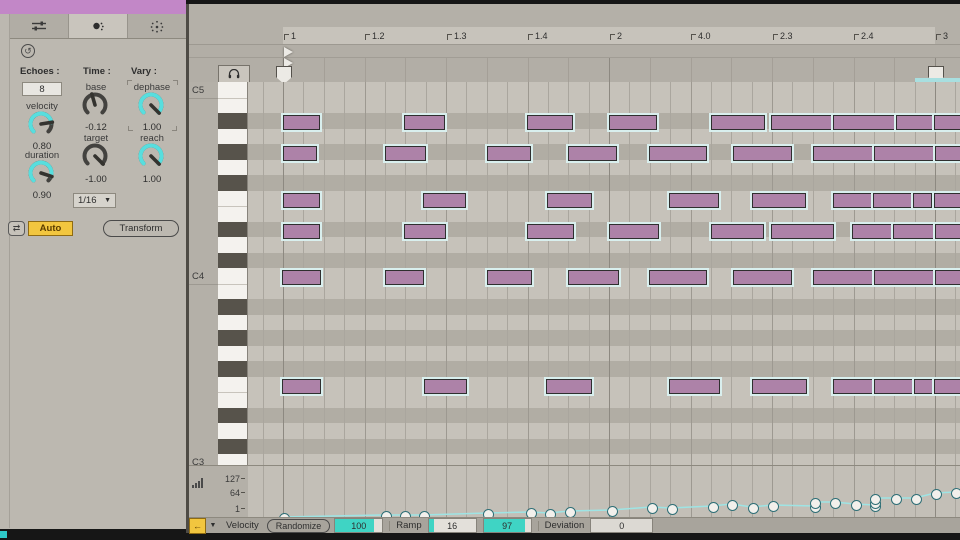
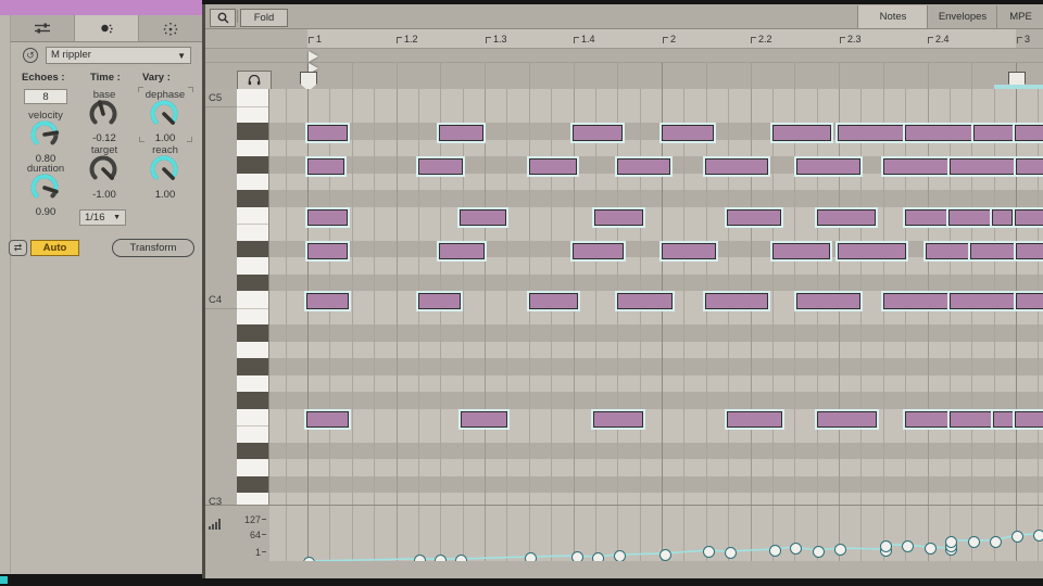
  ↺
+ M rippler
+ ▼
  Echoes :
  Time :
  Vary :
  8
  velocity
  0.80
  duration
  0.90
  base
  -0.12
  target
  -1.00
  1/16
  dephase
  1.00
  reach
  1.00
  ⇄
  Auto
  Transform
+ Fold
+ Notes
+ Envelopes
+ MPE
  1
  1.2
  1.3
  1.4
  2
- 4.0
+ 2.2
  2.3
  2.4
  3
  C5
  C4
  C3
  127
  64
  1
- ←
- Velocity
- Randomize
- 100
- Ramp
- 16
- 97
- Deviation
- 0
